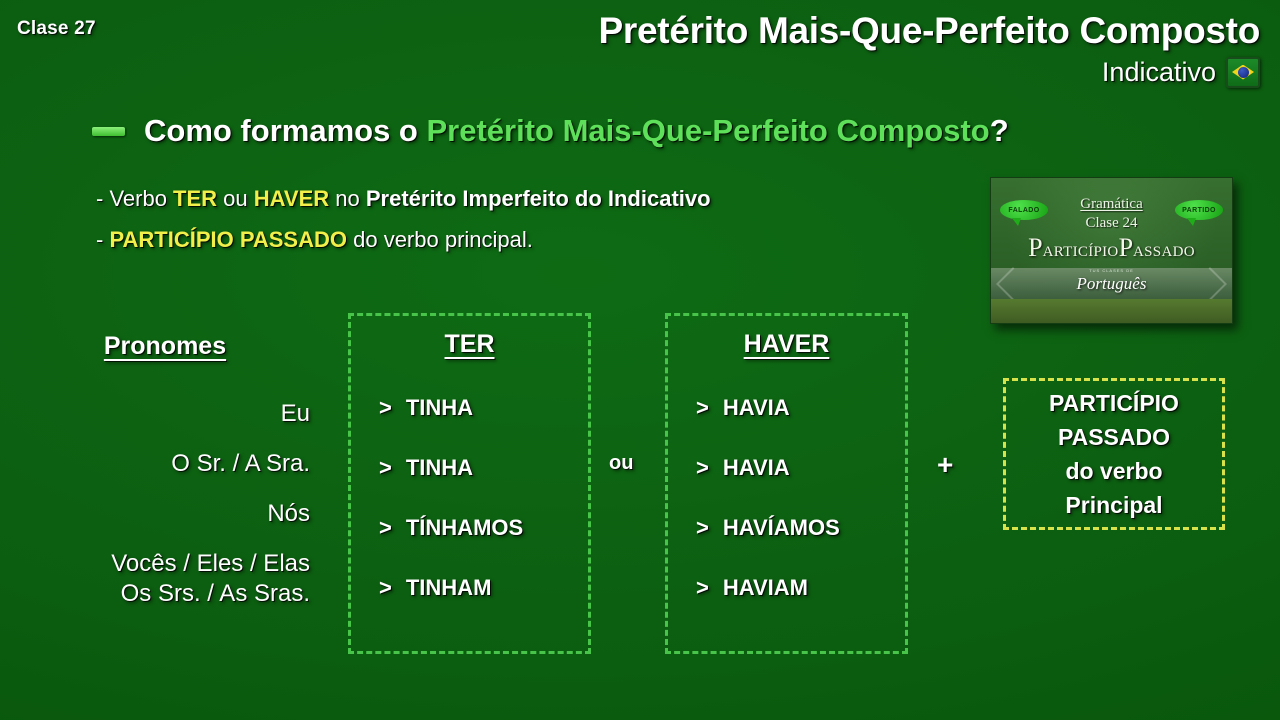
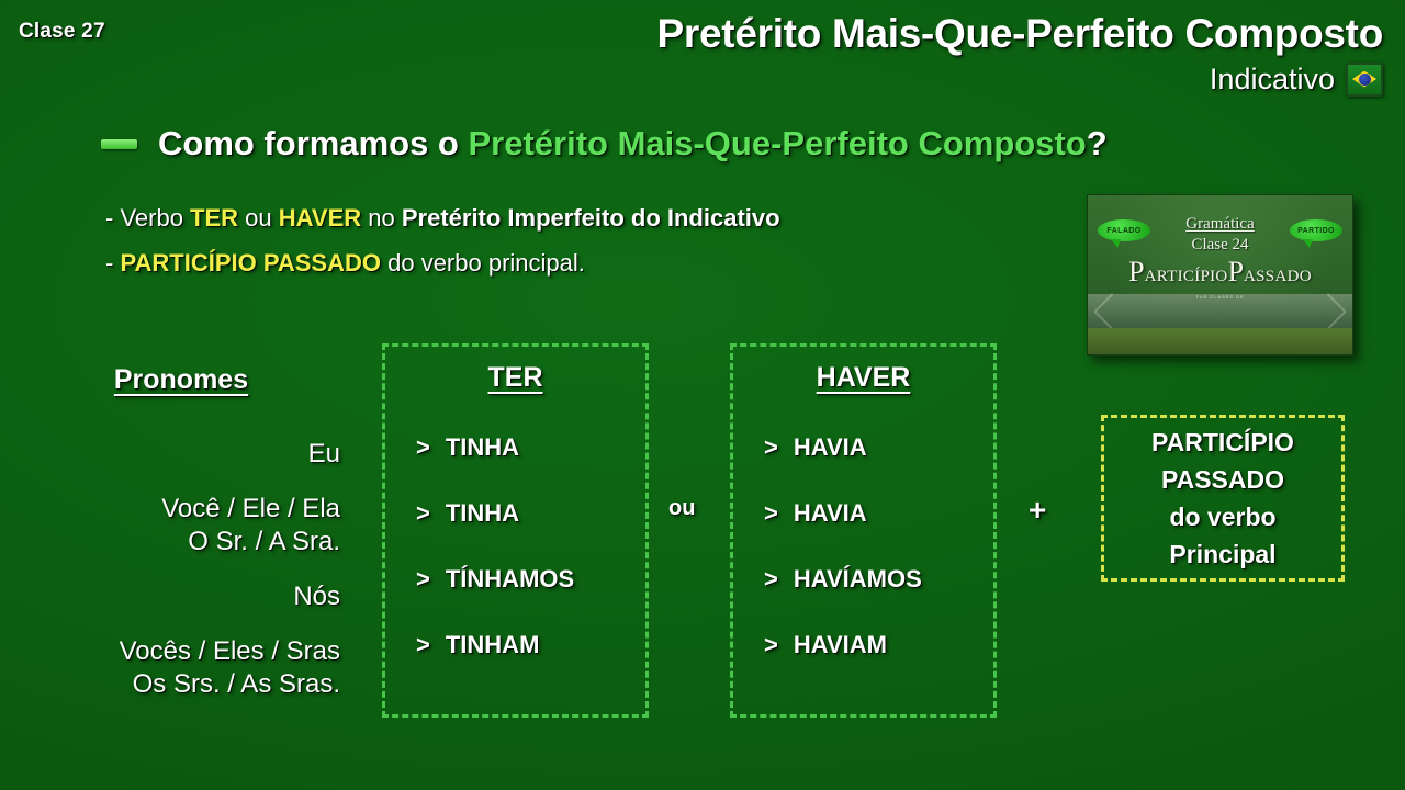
  Clase 27
  Pretérito Mais-Que-Perfeito Composto
  Indicativo
  Como formamos o Pretérito Mais-Que-Perfeito Composto?
  - Verbo TER ou HAVER no Pretérito Imperfeito do Indicativo
  - PARTICÍPIO PASSADO do verbo principal.
  Gramática
  Clase 24
  PARTICÍPIOPASSADO
- Português
  Pronomes
  Eu
+ Você / Ele / Ela
  O Sr. / A Sra.
  Nós
- Vocês / Eles / Elas
+ Vocês / Eles / Sras
  Os Srs. / As Sras.
  TER
  > TINHA
  > TINHA
  > TÍNHAMOS
  > TINHAM
  ou
  HAVER
  > HAVIA
  > HAVIA
  > HAVÍAMOS
  > HAVIAM
  +
  PARTICÍPIO
  PASSADO
  do verbo
  Principal
